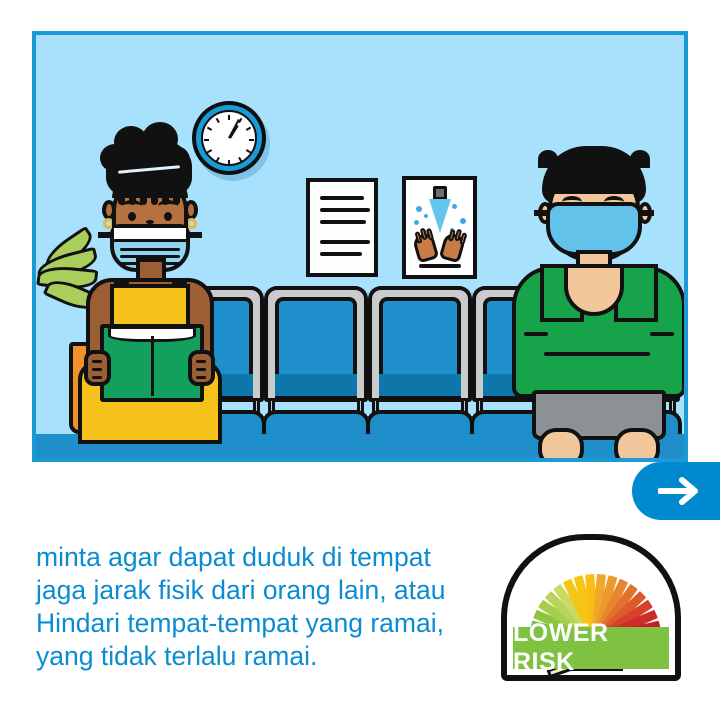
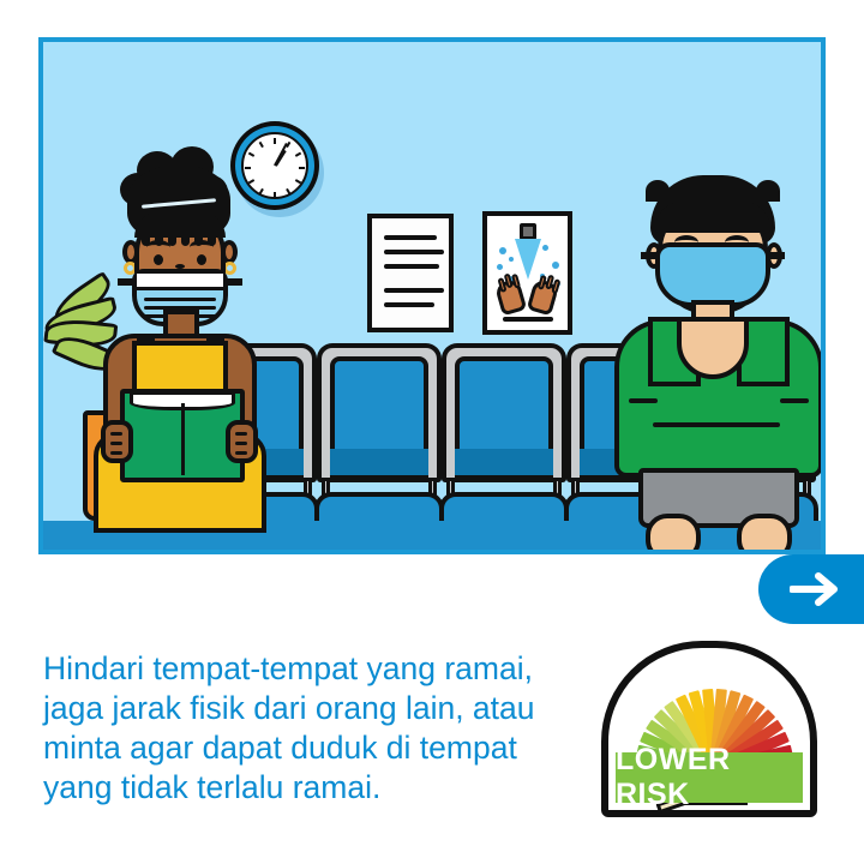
- minta agar dapat duduk di tempat
+ Hindari tempat-tempat yang ramai,
  jaga jarak fisik dari orang lain, atau
- Hindari tempat-tempat yang ramai,
+ minta agar dapat duduk di tempat
  yang tidak terlalu ramai.
  LOWER RISK
